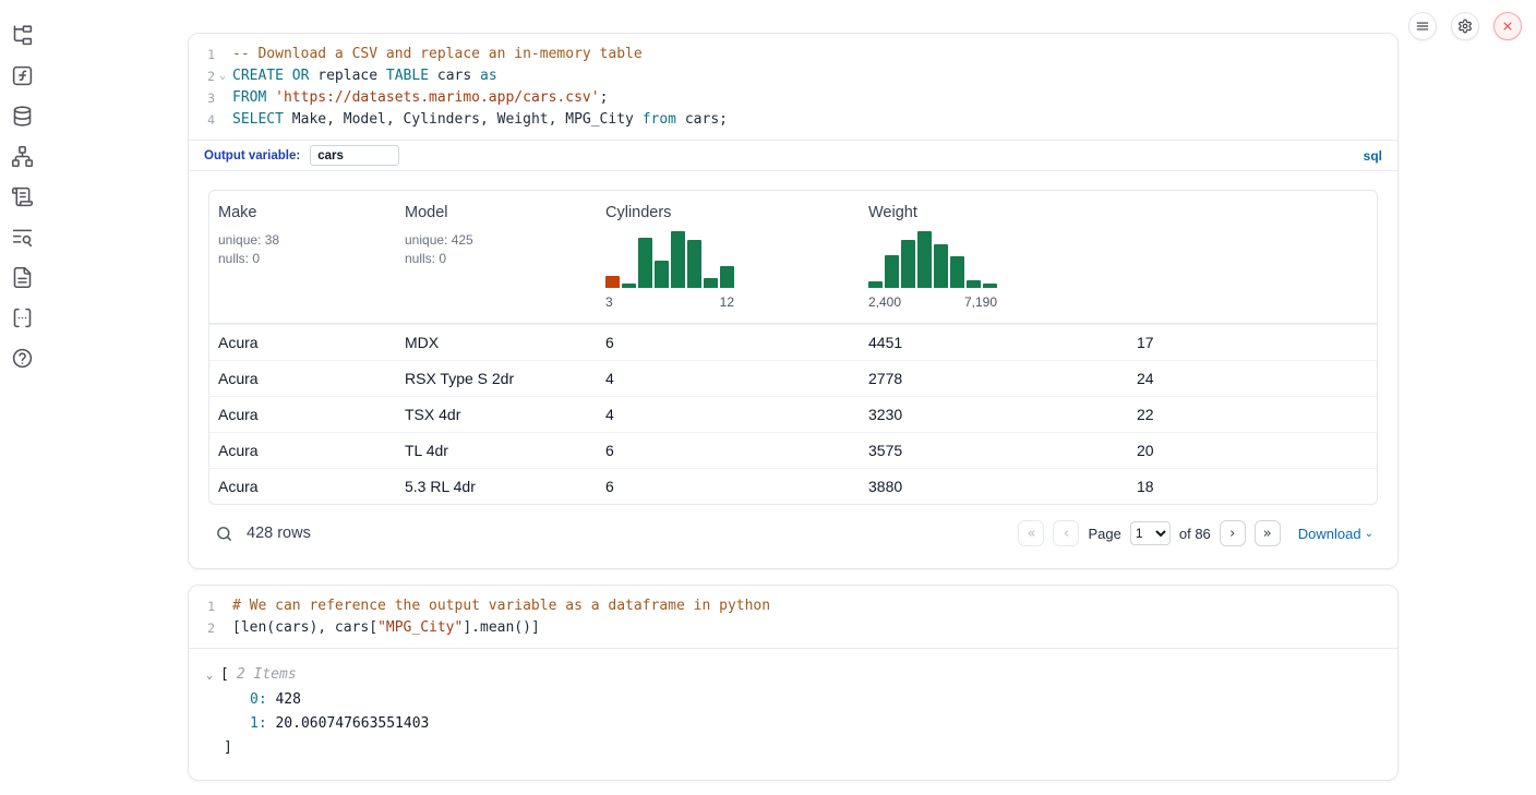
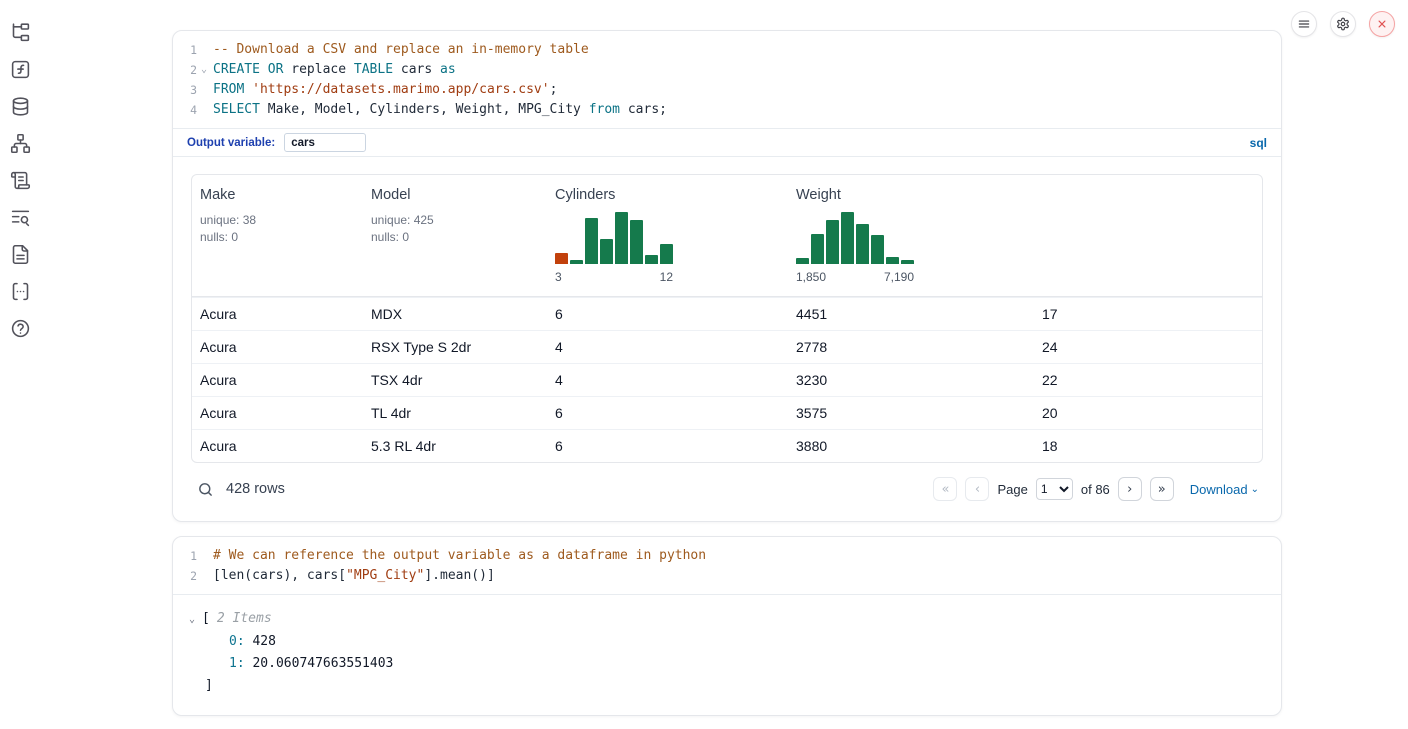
  1
  -- Download a CSV and replace an in-memory table
  2
  ⌄
  CREATE OR replace TABLE cars as
  3
  FROM 'https://datasets.marimo.app/cars.csv';
  4
  SELECT Make, Model, Cylinders, Weight, MPG_City from cars;
  Output variable:
  cars
  sql
  Make
  unique: 38
  nulls: 0
  Model
  unique: 425
  nulls: 0
  Cylinders
  3
  12
  Weight
- 2,400
+ 1,850
  7,190
  Acura
  MDX
  6
  4451
  17
  Acura
  RSX Type S 2dr
  4
  2778
  24
  Acura
  TSX 4dr
  4
  3230
  22
  Acura
  TL 4dr
  6
  3575
  20
  Acura
  5.3 RL 4dr
  6
  3880
  18
  428 rows
  «
  ‹
  Page
  1
  of 86
  ›
  »
  Download
  ⌄
  1
  # We can reference the output variable as a dataframe in python
  2
  [len(cars), cars["MPG_City"].mean()]
  ⌄
  [
  2 Items
  0: 428
  1: 20.060747663551403
  ]
